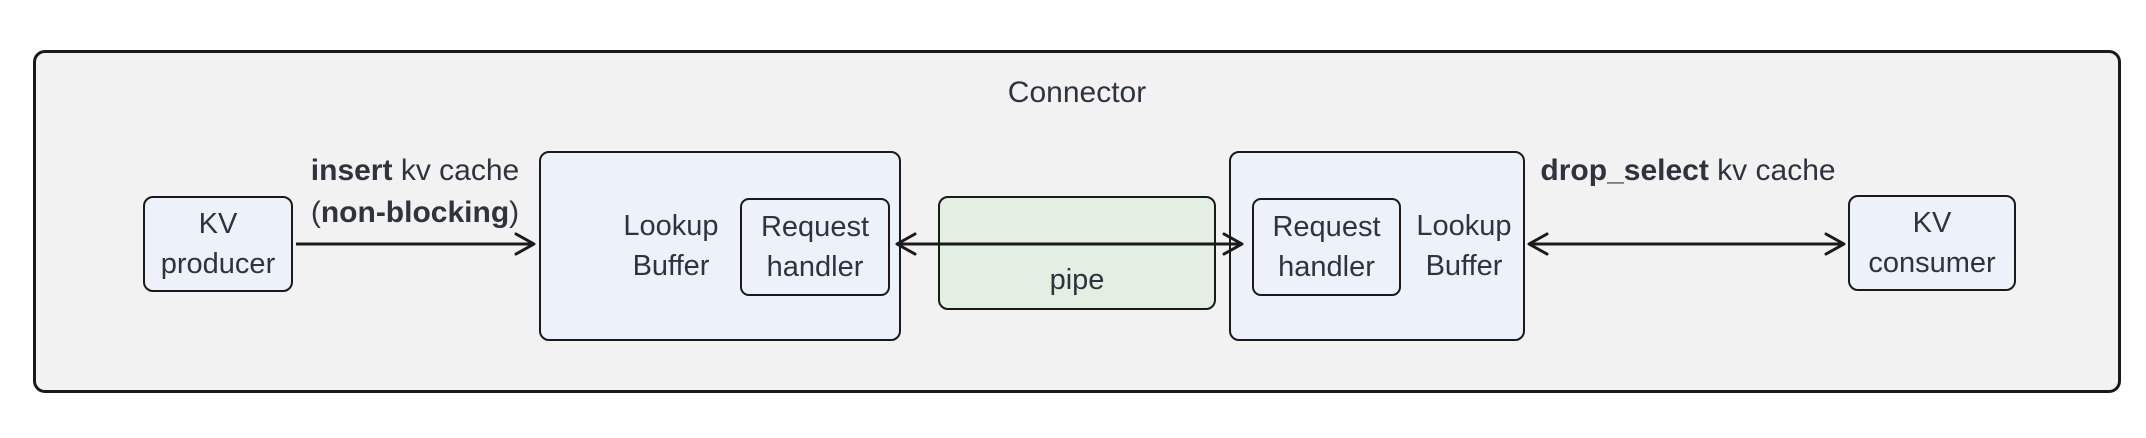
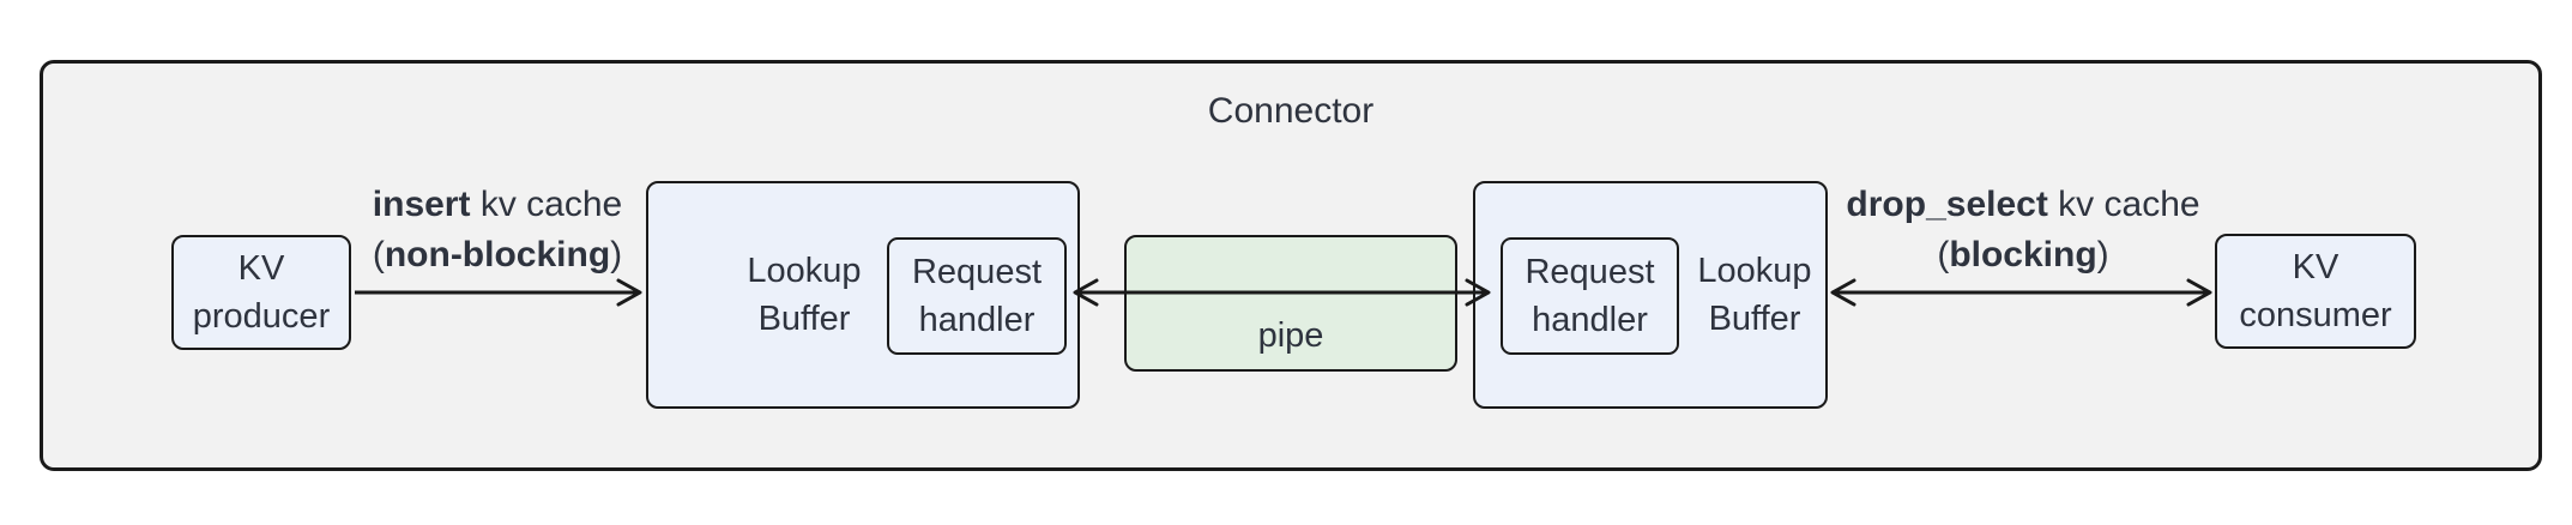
  Connector
  KV
  producer
  insert kv cache
  (non-blocking)
  Lookup
  Buffer
  Request
  handler
  pipe
  Request
  handler
  Lookup
  Buffer
  drop_select kv cache
+ (blocking)
  KV
  consumer
